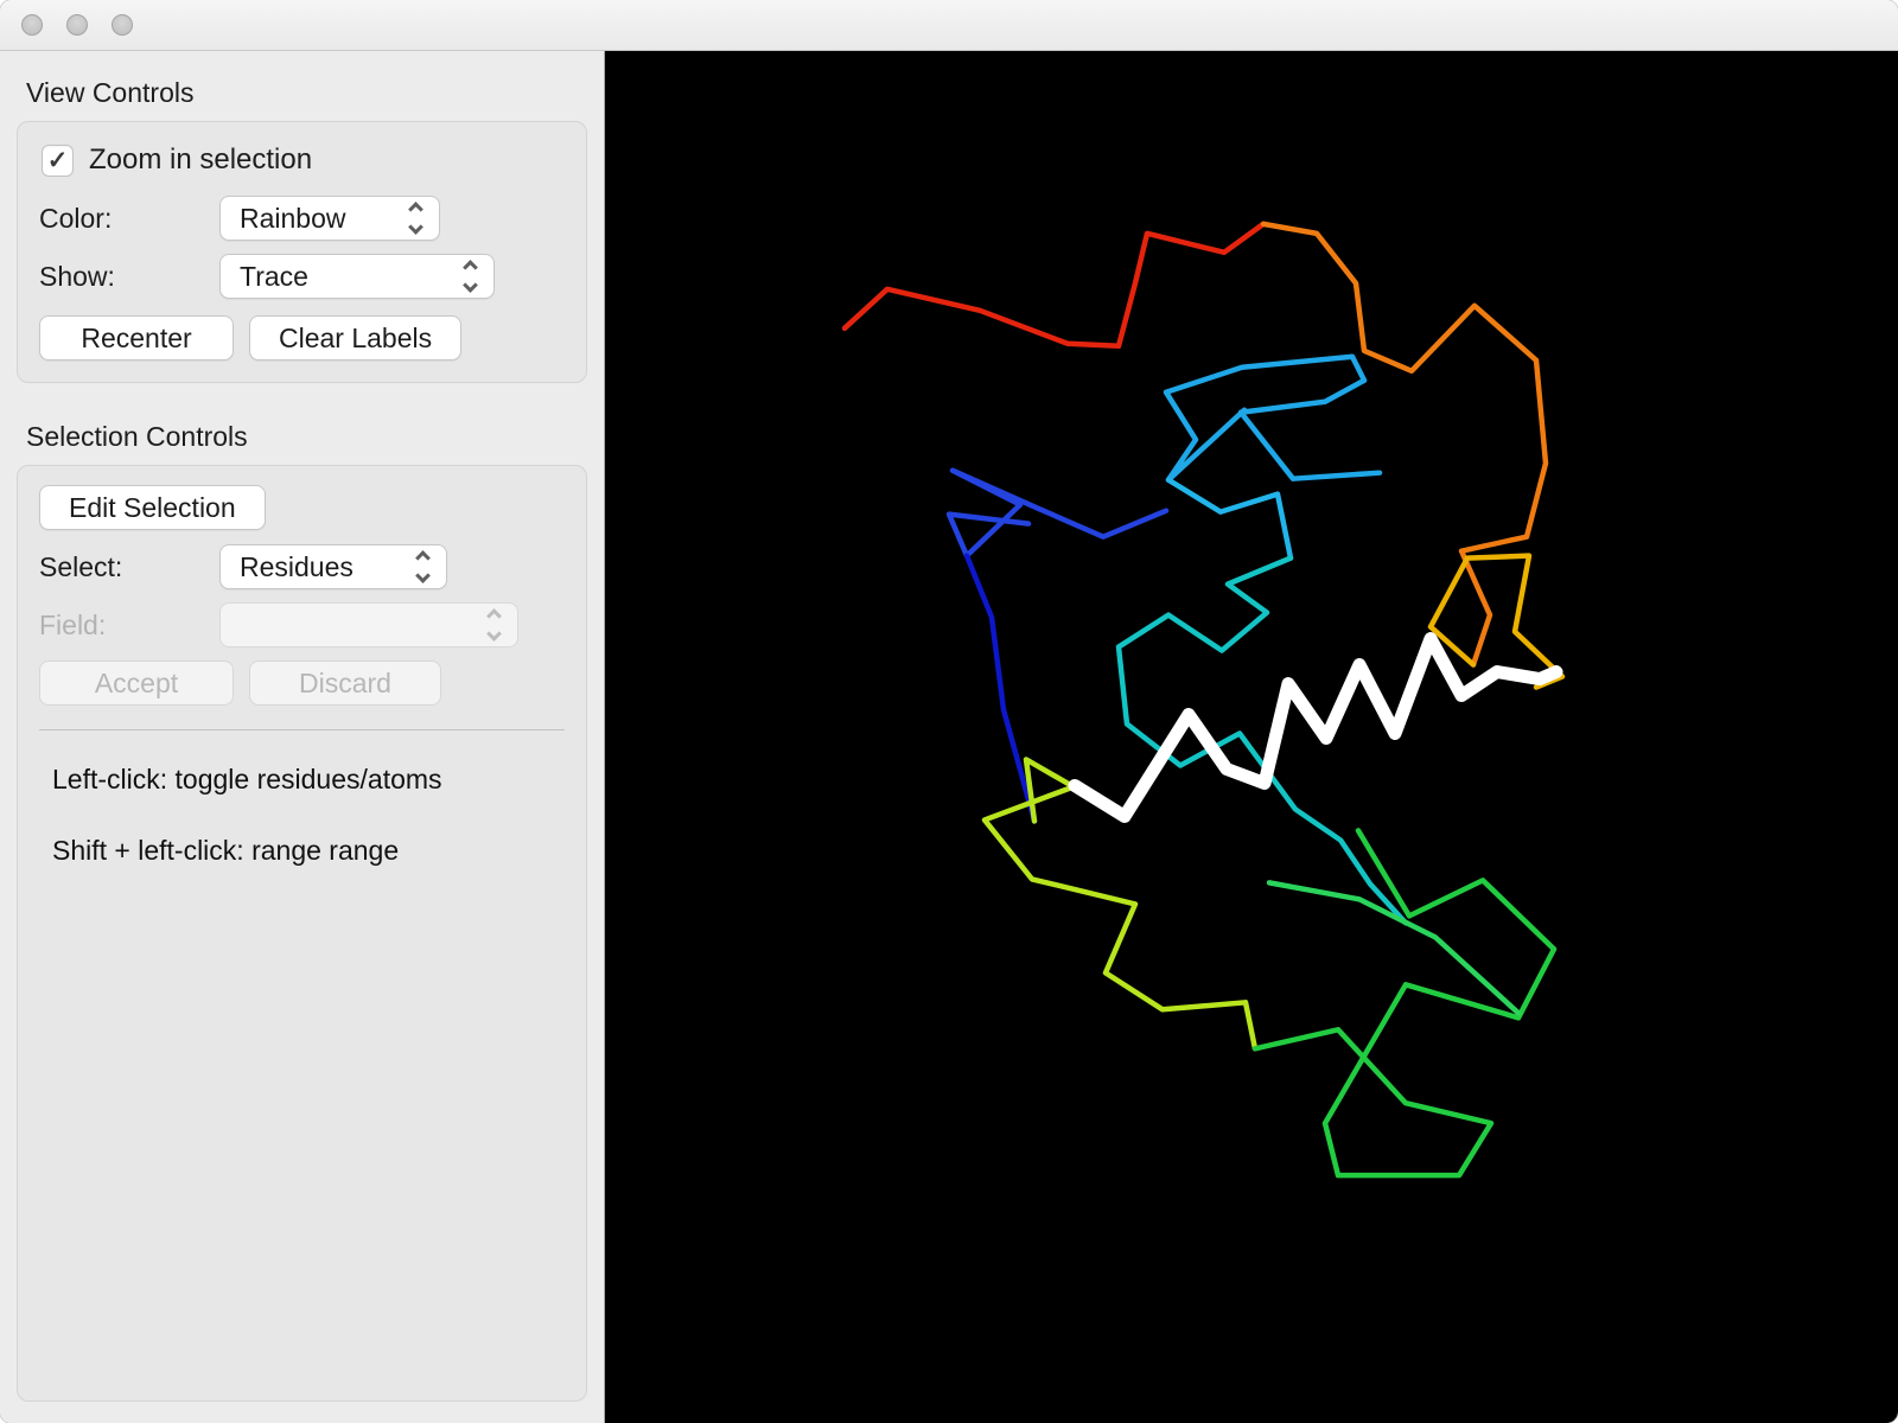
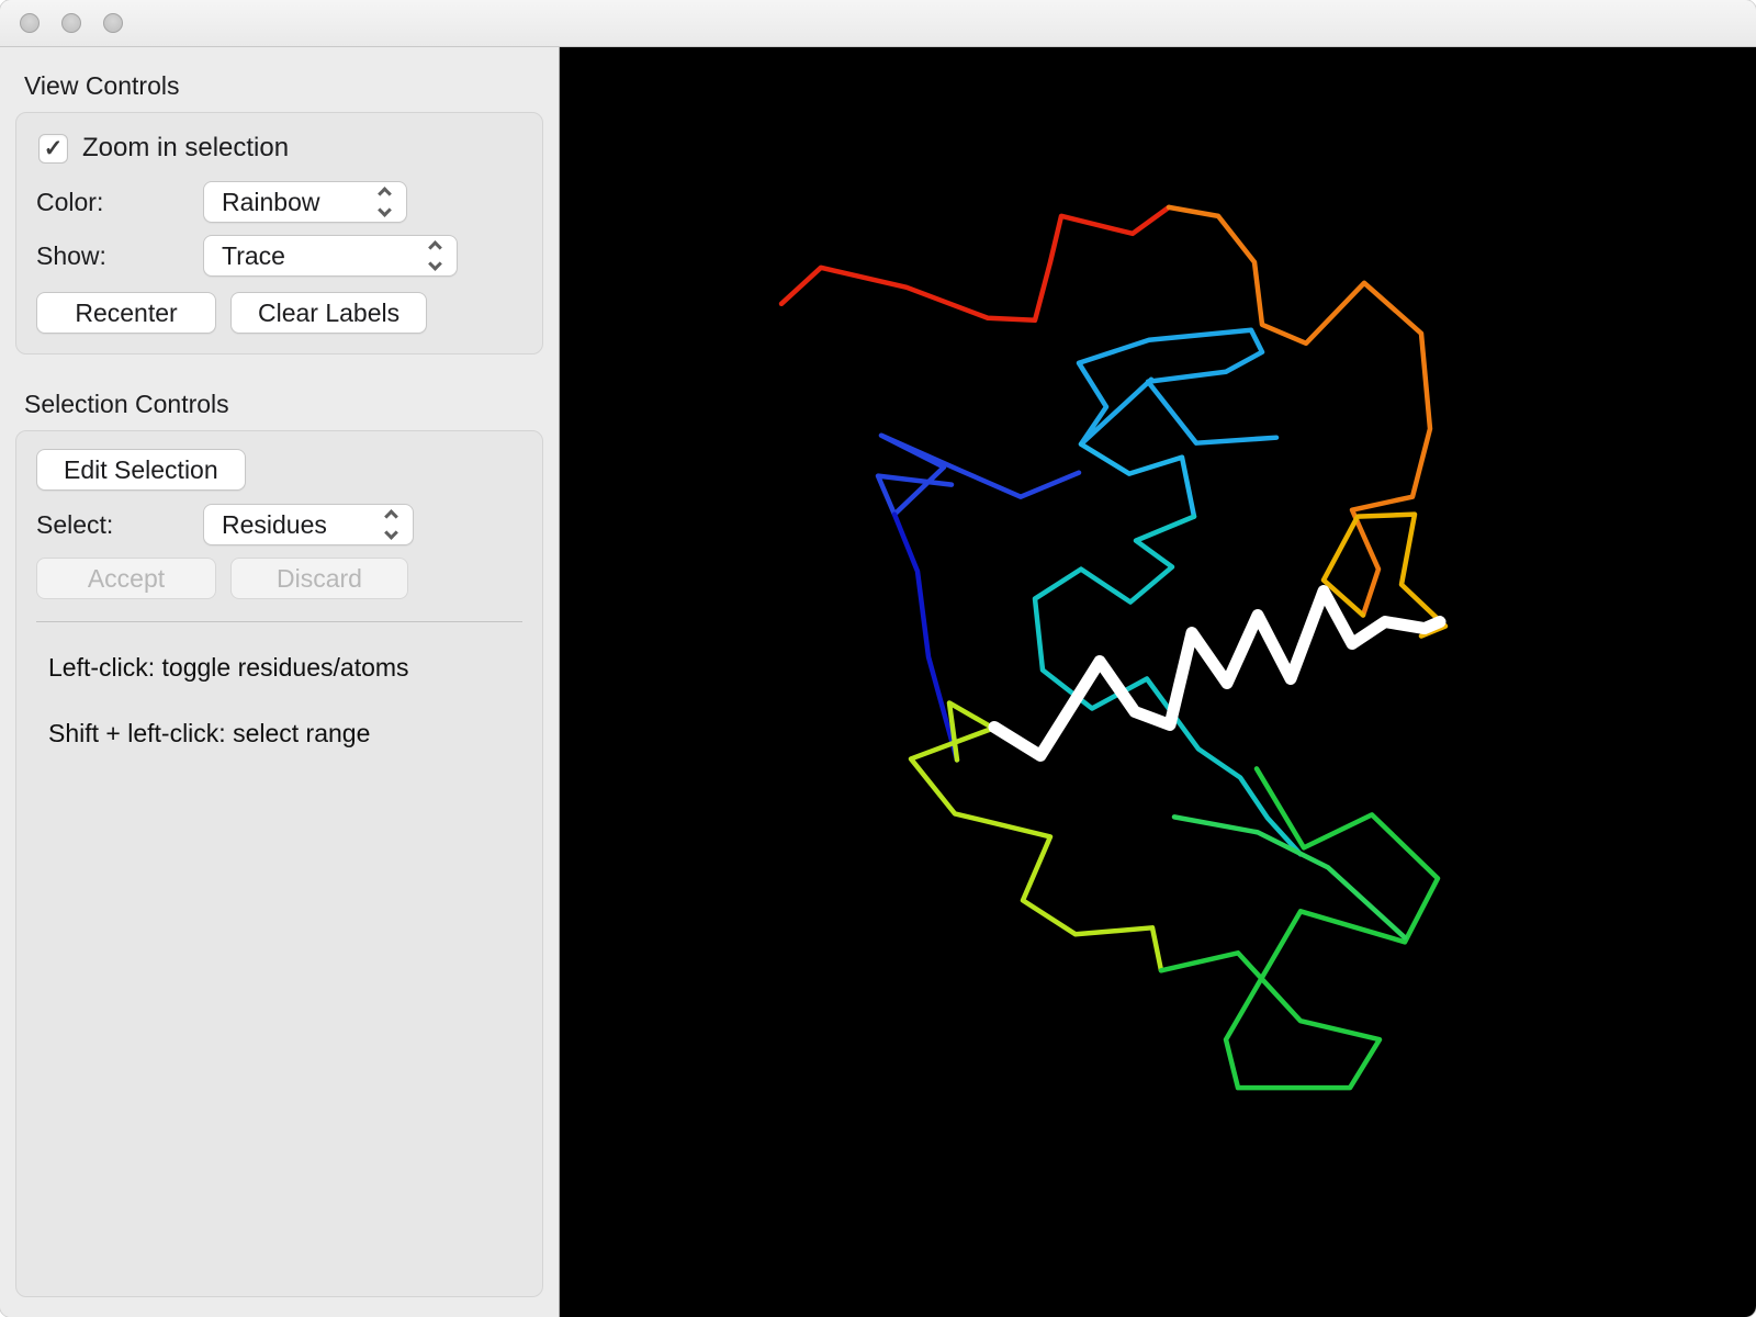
  View Controls
  ✓
  Zoom in selection
  Color:
  Rainbow
  Show:
  Trace
  Recenter
  Clear Labels
  Selection Controls
  Edit Selection
  Select:
  Residues
- Field:
  Accept
  Discard
  Left-click: toggle residues/atoms
- Shift + left-click: range range
+ Shift + left-click: select range
